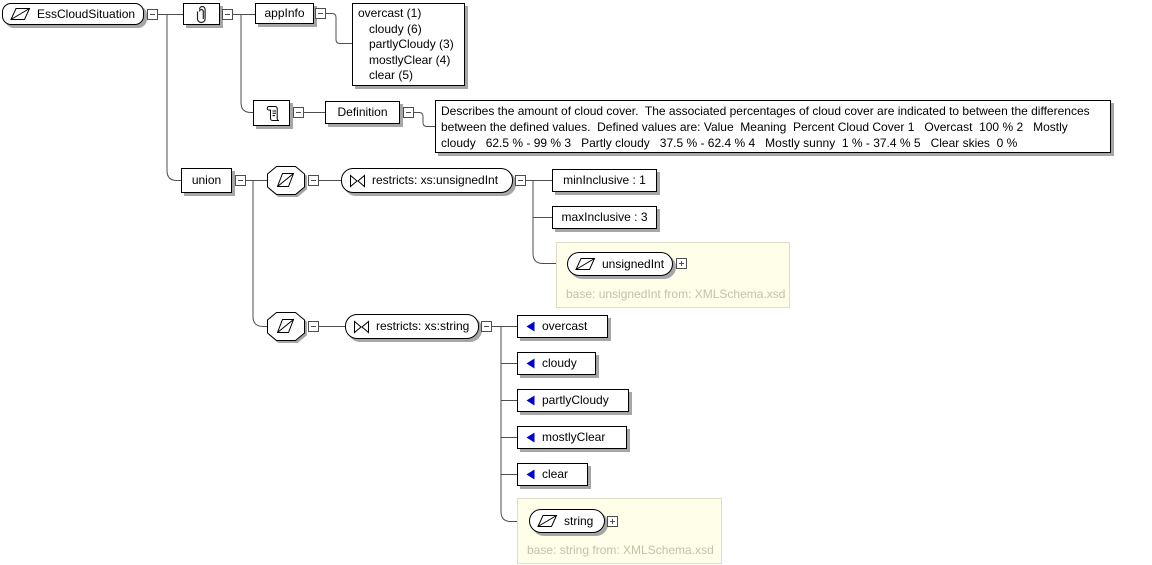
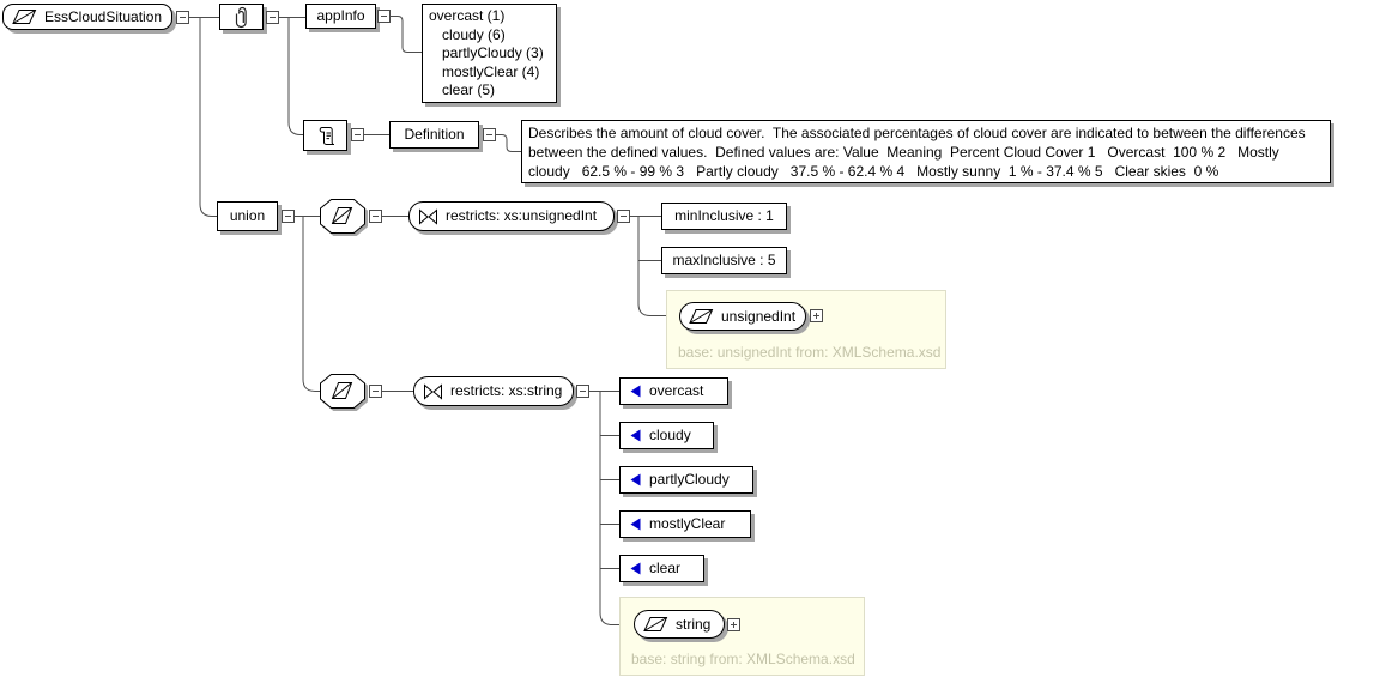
  EssCloudSituation
  appInfo
  overcast (1)
  cloudy (6)
  partlyCloudy (3)
  mostlyClear (4)
  clear (5)
  Definition
  Describes the amount of cloud cover. The associated percentages of cloud cover are indicated to between the differences
  between the defined values. Defined values are: Value Meaning Percent Cloud Cover 1 Overcast 100 % 2 Mostly
  cloudy 62.5 % - 99 % 3 Partly cloudy 37.5 % - 62.4 % 4 Mostly sunny 1 % - 37.4 % 5 Clear skies 0 %
  union
  restricts: xs:unsignedInt
  minInclusive : 1
- maxInclusive : 3
+ maxInclusive : 5
  unsignedInt
  base: unsignedInt from: XMLSchema.xsd
  restricts: xs:string
  overcast
  cloudy
  partlyCloudy
  mostlyClear
  clear
  string
  base: string from: XMLSchema.xsd
